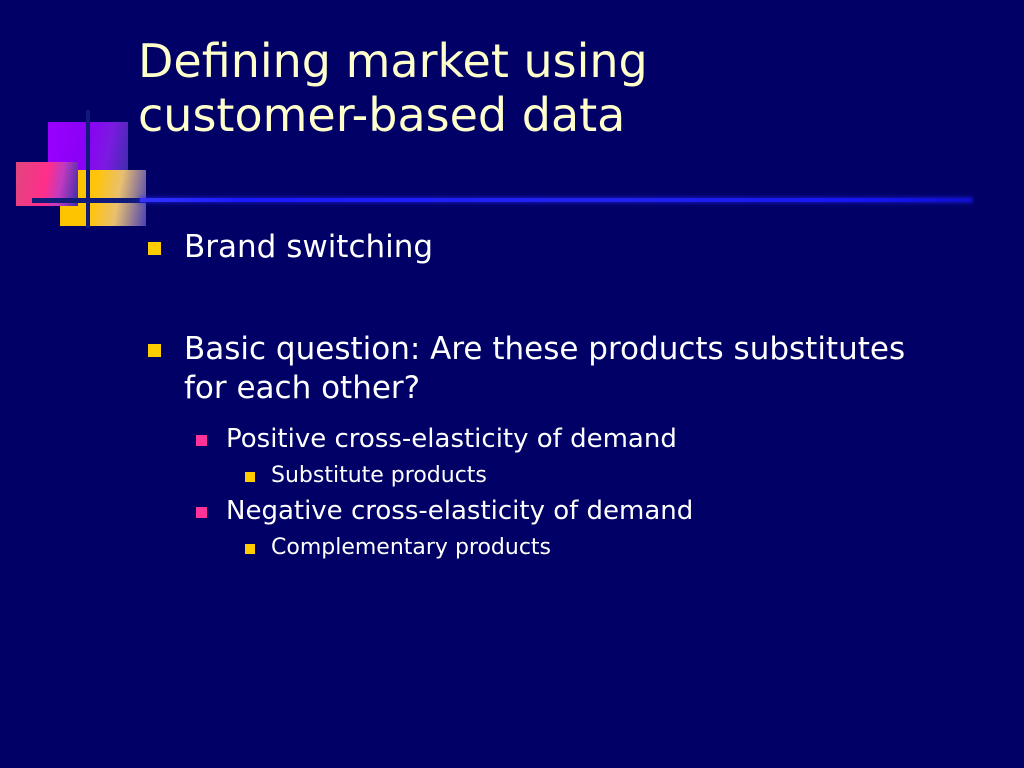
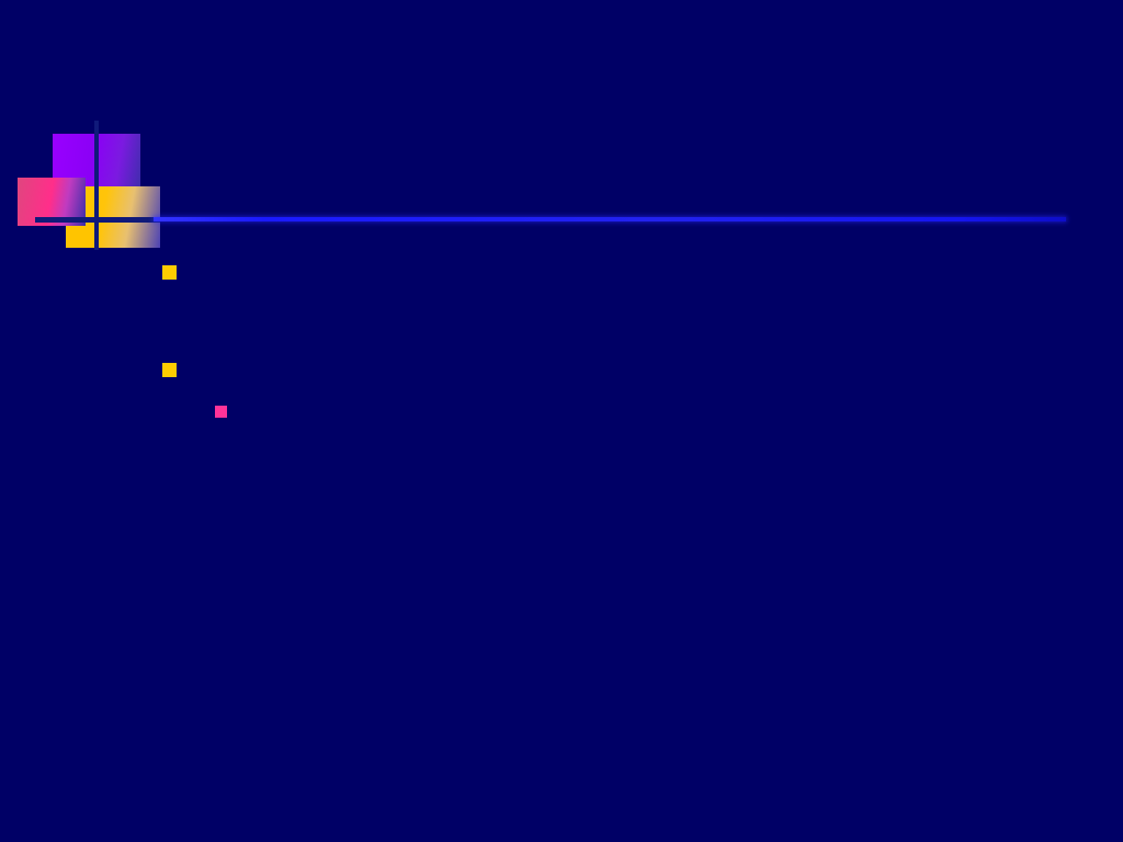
- Defining market using
- customer-based data
- Brand switching
- Basic question: Are these products substitutes for each other?
- Positive cross-elasticity of demand
- Substitute products
- Negative cross-elasticity of demand
- Complementary products
